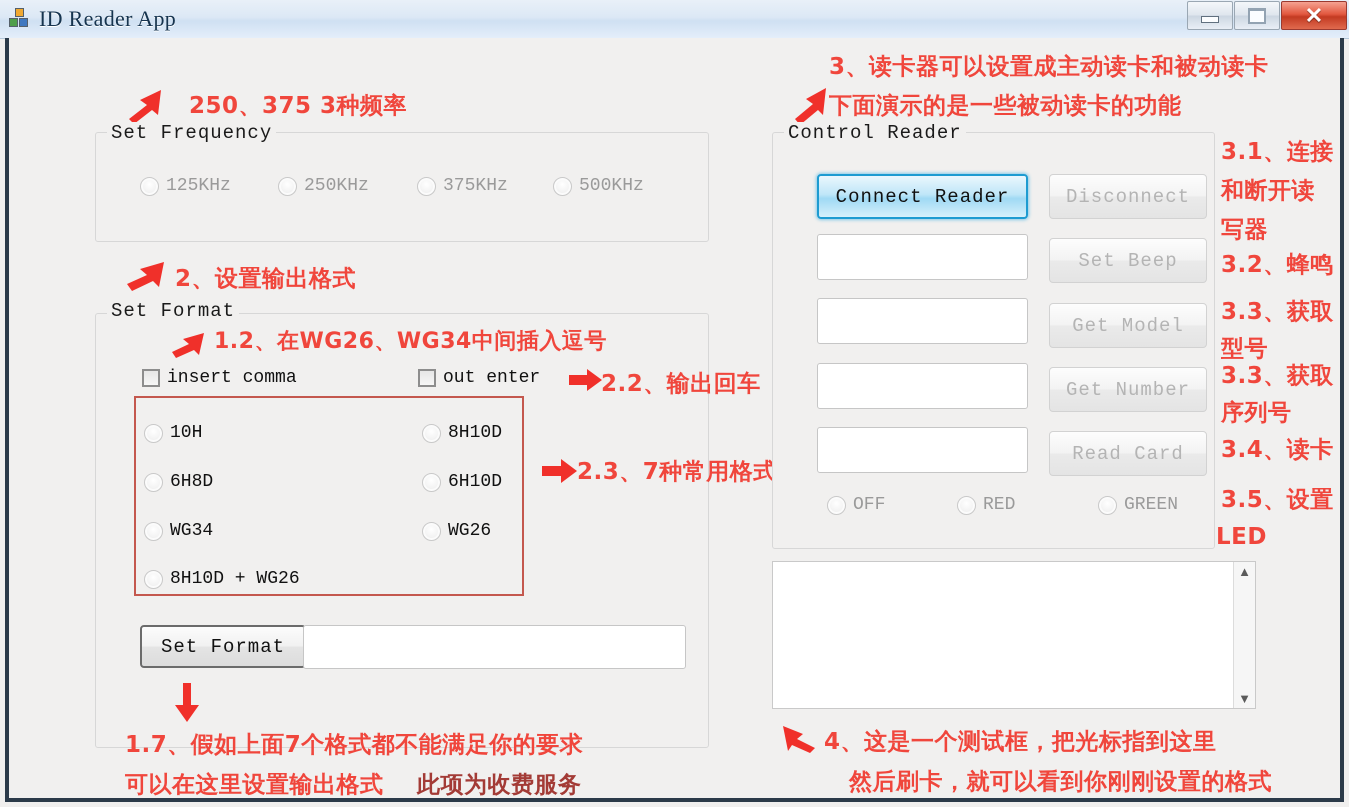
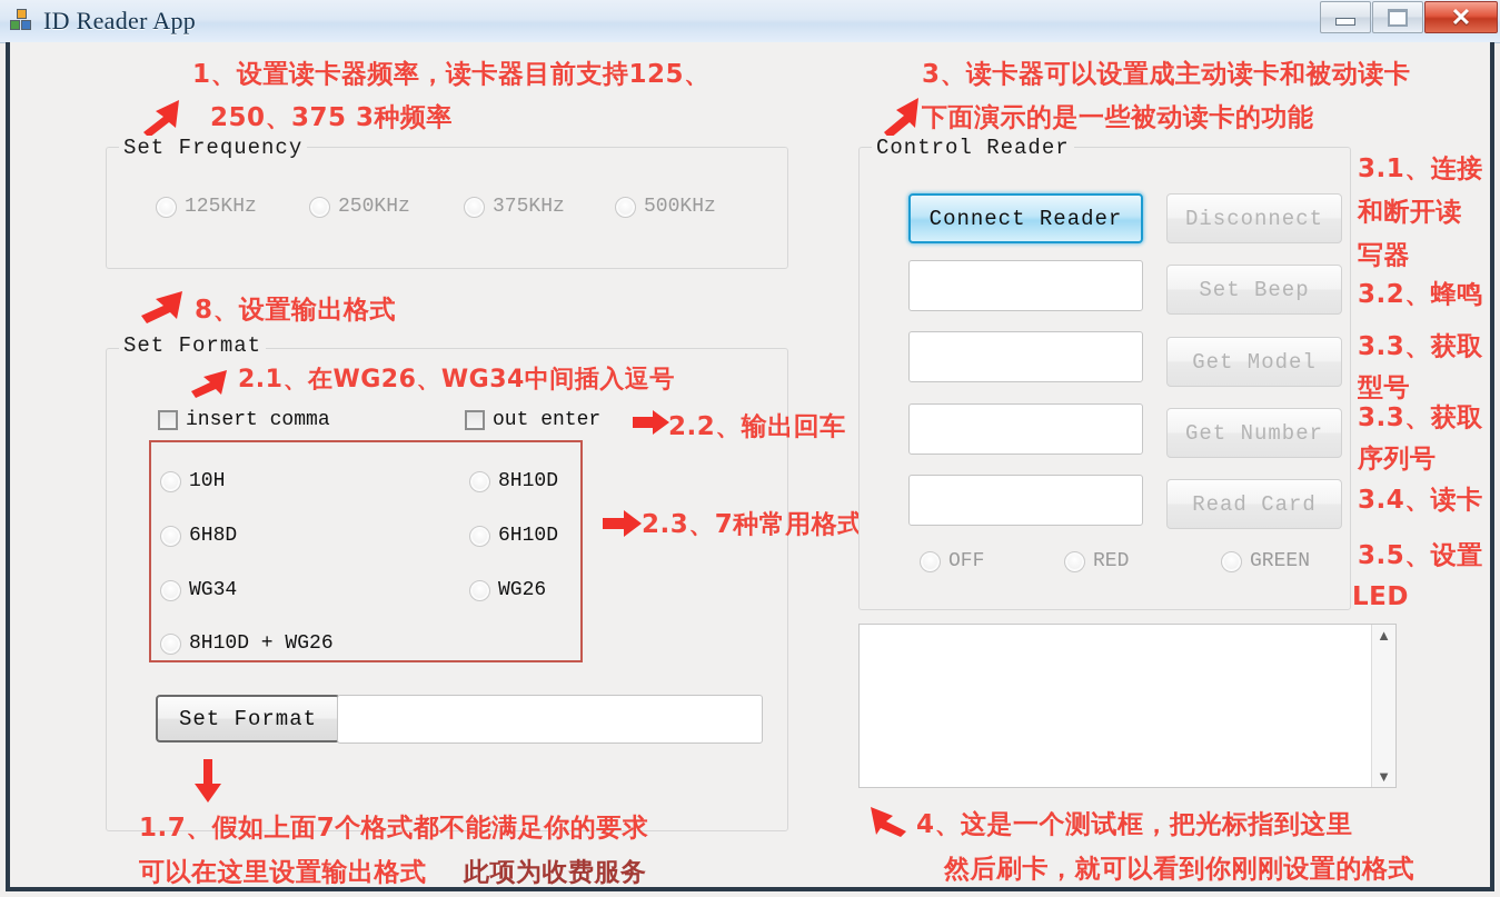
  ID Reader App
  ✕
+ 1、设置读卡器频率，读卡器目前支持125、
  250、375 3种频率
  Set Frequency
  125KHz
  250KHz
  375KHz
  500KHz
- 2、设置输出格式
+ 8、设置输出格式
  Set Format
- 1.2、在WG26、WG34中间插入逗号
+ 2.1、在WG26、WG34中间插入逗号
  insert comma
  out enter
  2.2、输出回车
  10H
  6H8D
  WG34
  8H10D + WG26
  8H10D
  6H10D
  WG26
  2.3、7种常用格式
  Set Format
  1.7、假如上面7个格式都不能满足你的要求
  可以在这里设置输出格式
  此项为收费服务
  3、读卡器可以设置成主动读卡和被动读卡
  下面演示的是一些被动读卡的功能
  Control Reader
  Connect Reader
  Disconnect
  Set Beep
  Get Model
  Get Number
  Read Card
  OFF
  RED
  GREEN
  3.1、连接
  和断开读
  写器
  3.2、蜂鸣
  3.3、获取
  型号
  3.3、获取
  序列号
  3.4、读卡
  3.5、设置
  LED
  ▲
  ▼
  4、这是一个测试框，把光标指到这里
  然后刷卡，就可以看到你刚刚设置的格式
